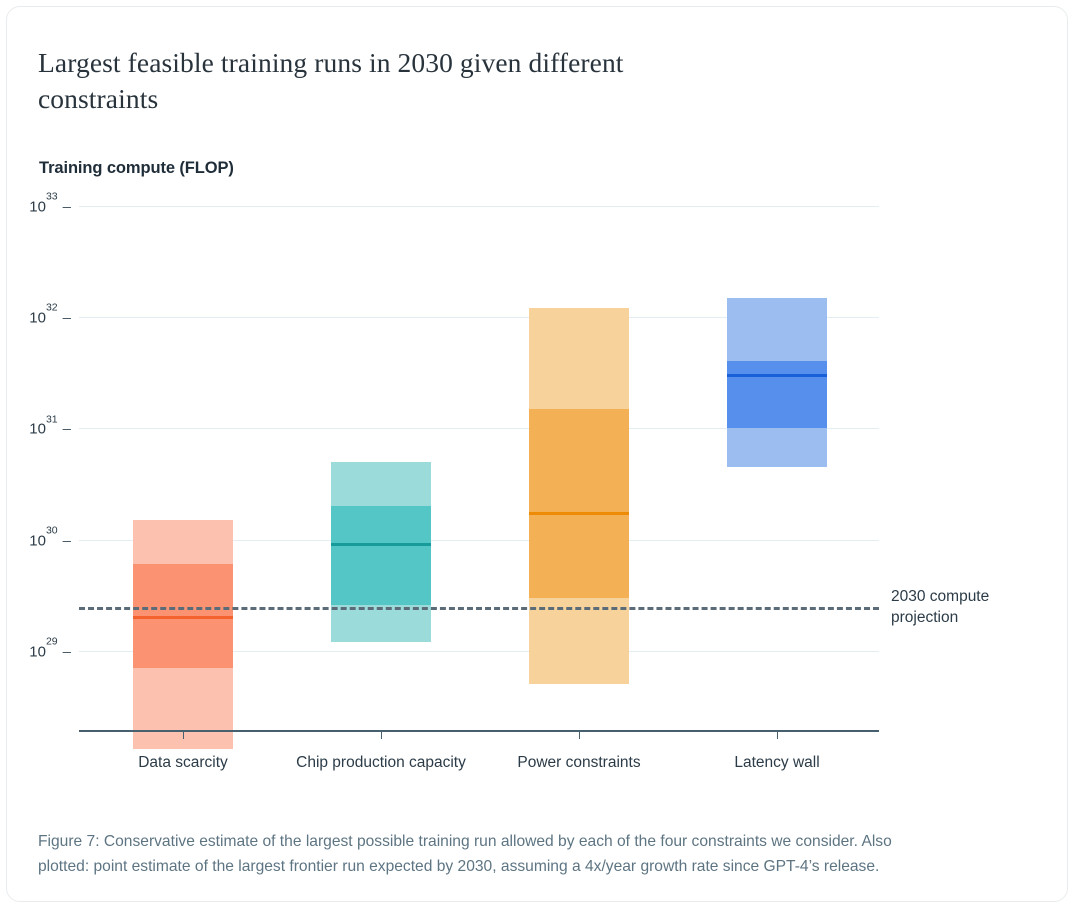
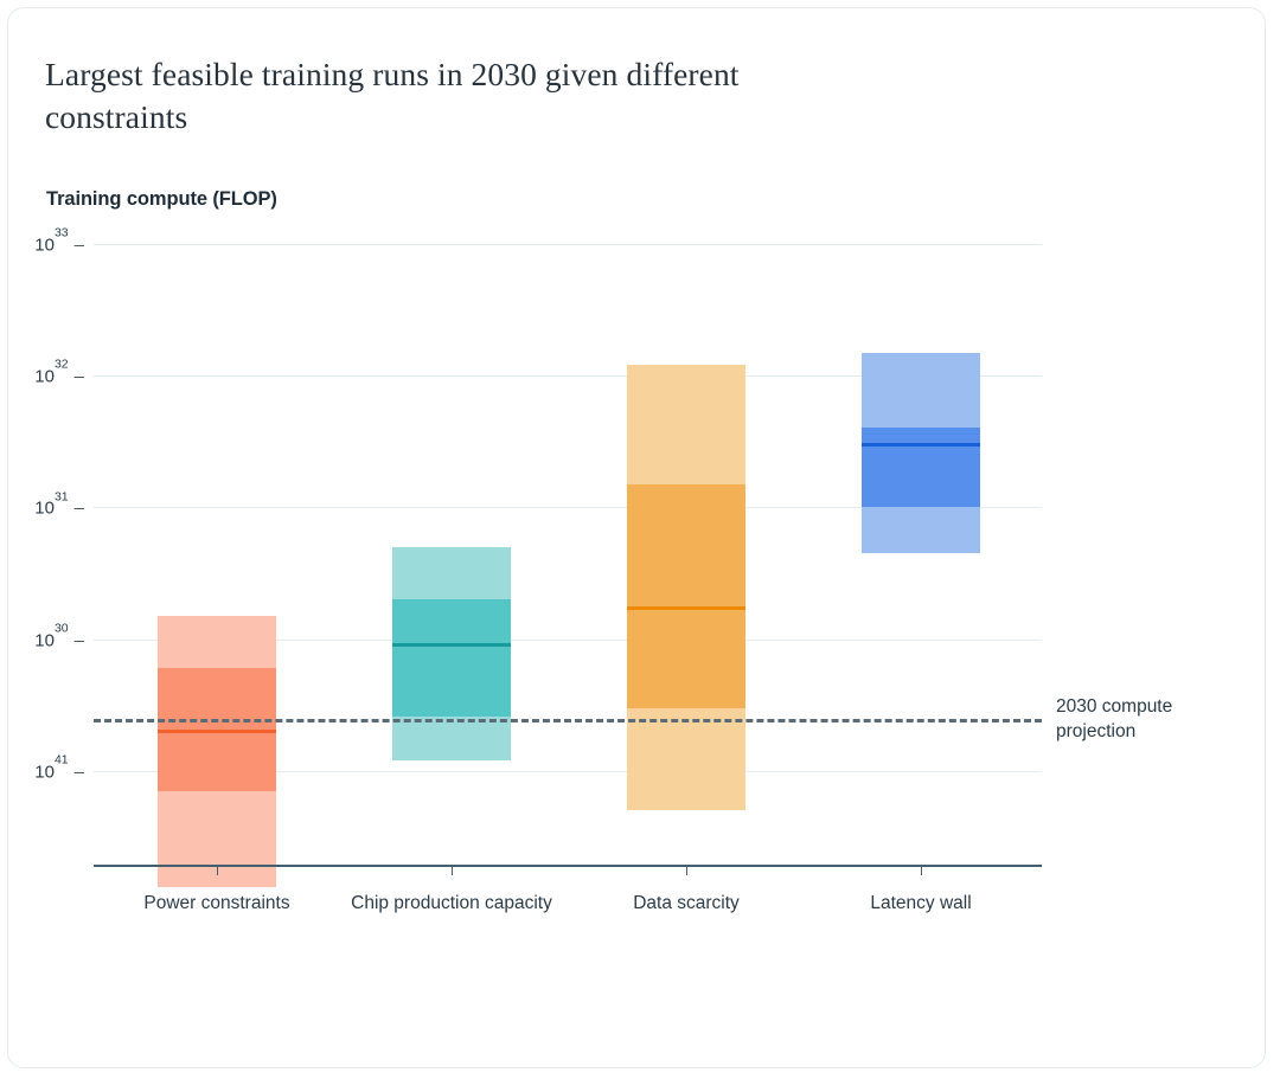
  Largest feasible training runs in 2030 given different constraints
  Training compute (FLOP)
  1033–
  1032–
  1031–
  1030–
- 1029–
+ 1041–
  2030 compute
  projection
- Data scarcity
+ Power constraints
  Chip production capacity
- Power constraints
+ Data scarcity
  Latency wall
- Figure 7: Conservative estimate of the largest possible training run allowed by each of the four constraints we consider. Also plotted: point estimate of the largest frontier run expected by 2030, assuming a 4x/year growth rate since GPT-4’s release.
